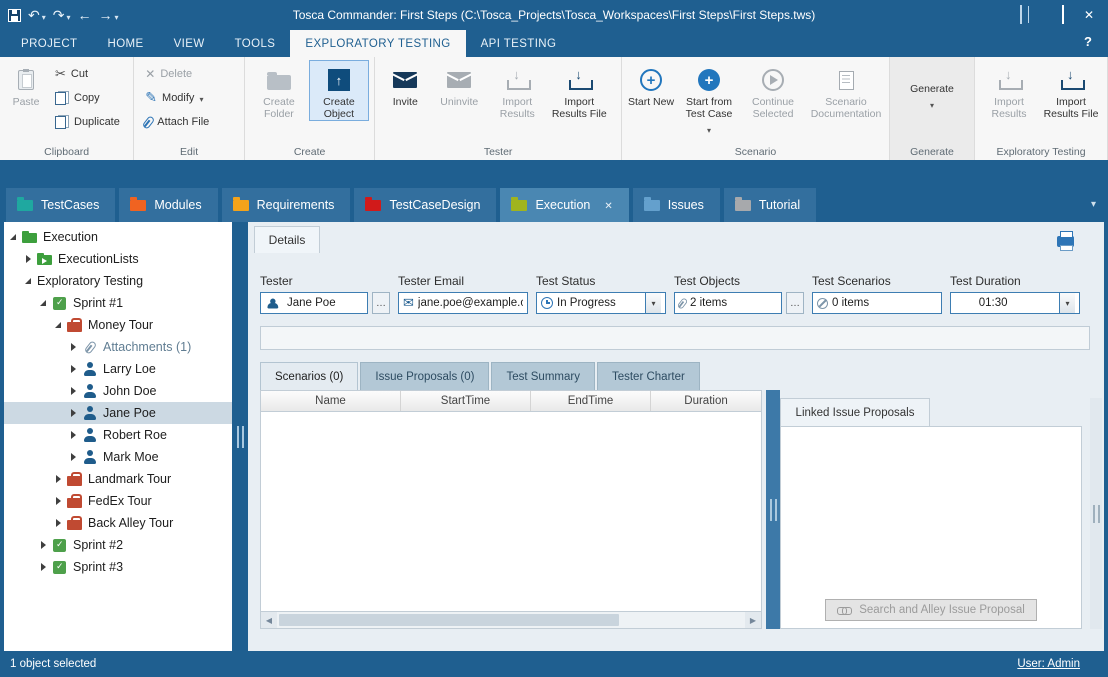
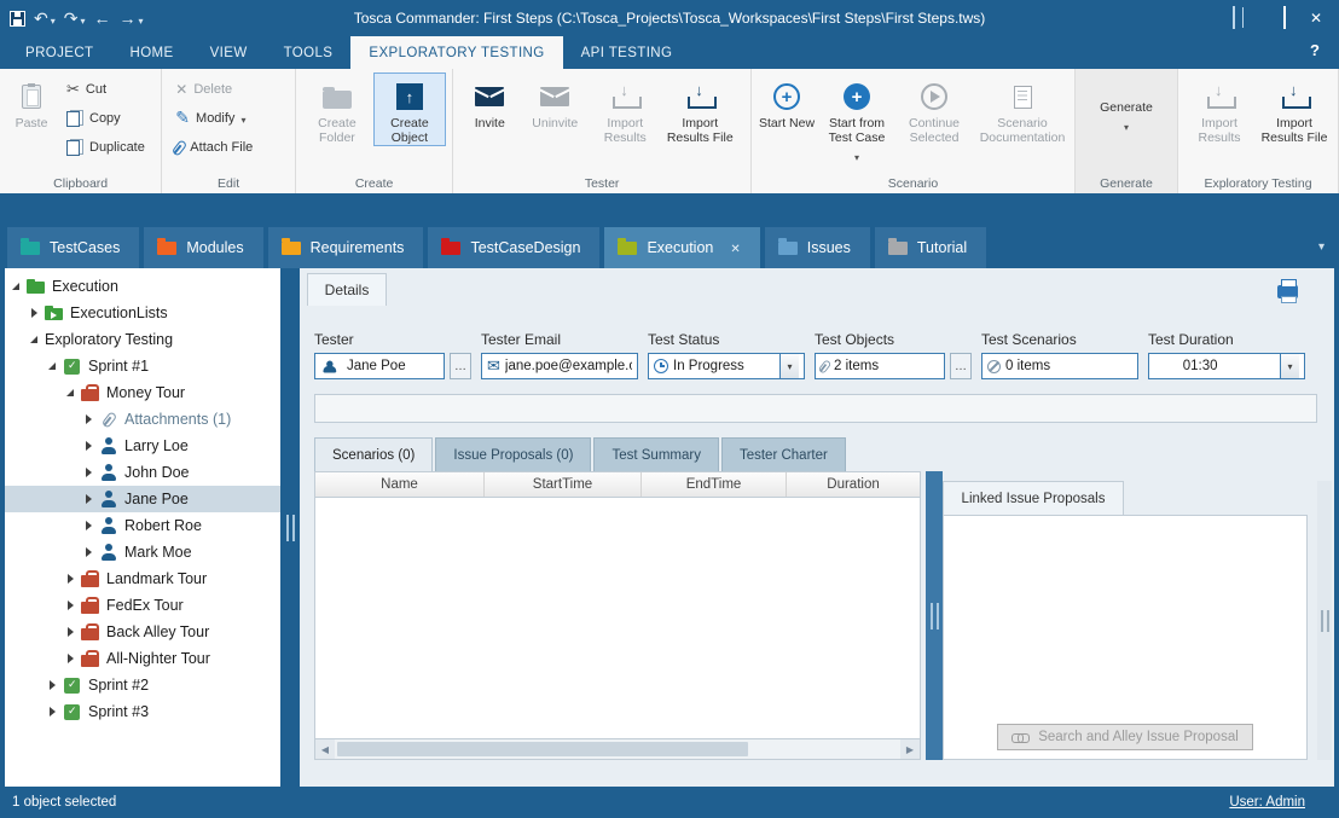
  Tosca Commander: First Steps (C:\Tosca_Projects\Tosca_Workspaces\First Steps\First Steps.tws)
  PROJECT
  HOME
  VIEW
  TOOLS
  EXPLORATORY TESTING
  API TESTING
  ?
  Paste
  Cut
  Copy
  Duplicate
  Clipboard
  Delete
  Modify
  Attach File
  Edit
  Create Folder
  Create Object
  Create
  Invite
  Uninvite
  Import Results
  Import Results File
  Tester
  Start New
  Start from Test Case
  Continue Selected
  Scenario Documentation
  Scenario
  Generate
  Generate
  Import Results
  Import Results File
  Exploratory Testing
  TestCases
  Modules
  Requirements
  TestCaseDesign
  Execution
  Issues
  Tutorial
  Execution
  ExecutionLists
  Exploratory Testing
  Sprint #1
  Money Tour
  Attachments (1)
  Larry Loe
  John Doe
  Jane Poe
  Robert Roe
  Mark Moe
  Landmark Tour
  FedEx Tour
  Back Alley Tour
+ All-Nighter Tour
  Sprint #2
  Sprint #3
  Details
  Tester
  Tester Email
  Test Status
  Test Objects
  Test Scenarios
  Test Duration
  Jane Poe
  …
  jane.poe@example.
  In Progress
  2 items
  …
  0 items
  01:30
  Scenarios (0)
  Issue Proposals (0)
  Test Summary
  Tester Charter
  Name
  StartTime
  EndTime
  Duration
  ◀
  ▶
  Linked Issue Proposals
  Search and Alley Issue Proposal
  1 object selected
  User: Admin
